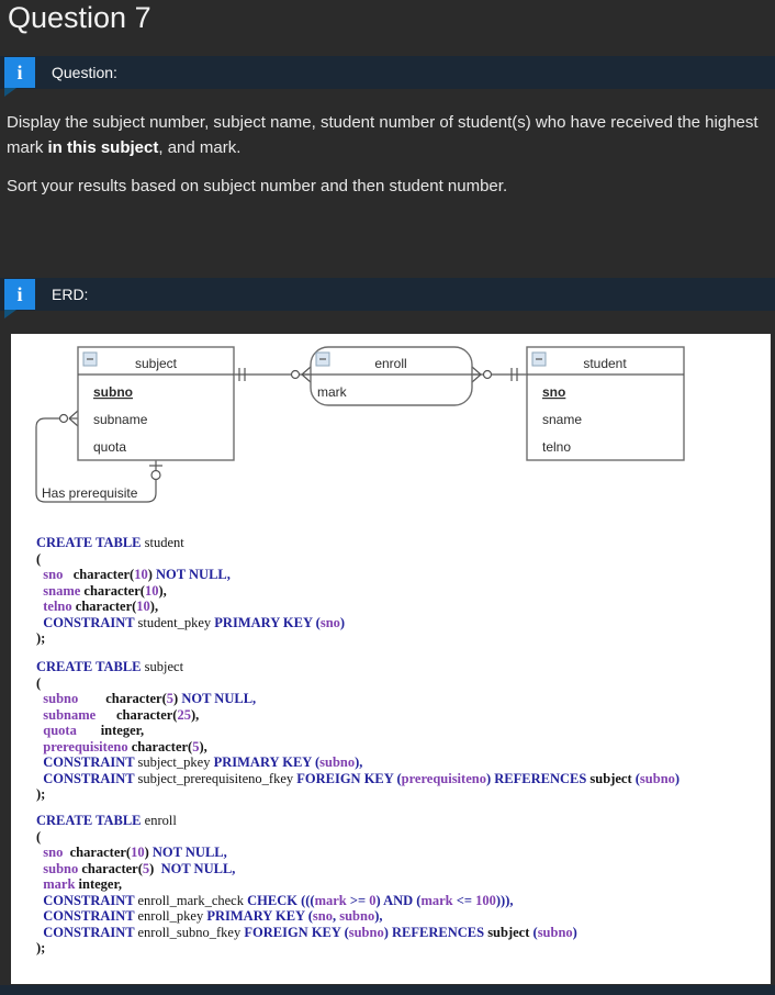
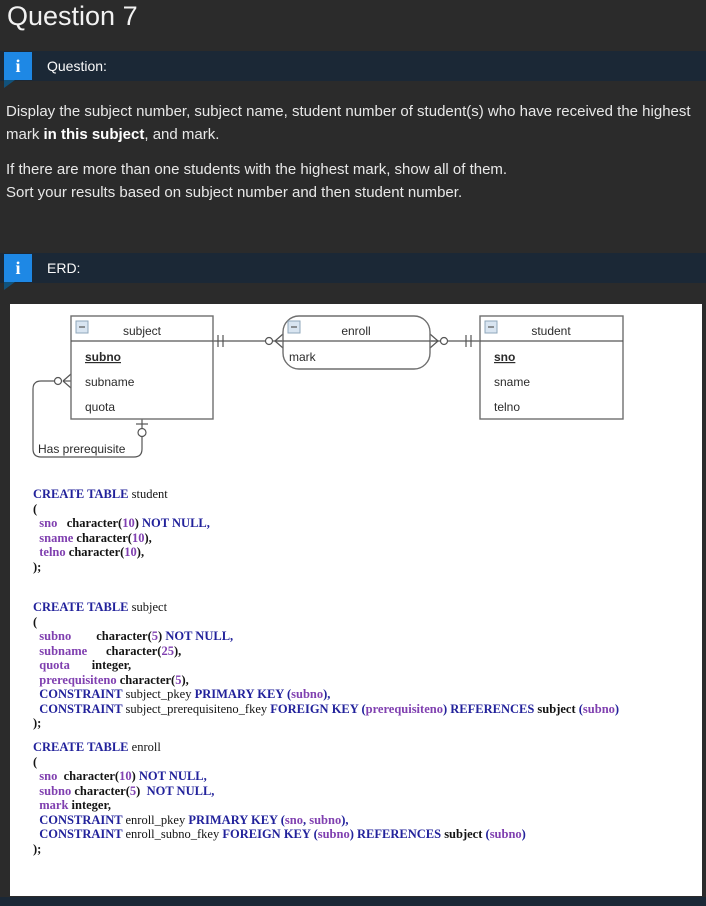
  Question 7
  Question:
  i
  Display the subject number, subject name, student number of student(s) who have received the highest mark in this subject, and mark.
+ If there are more than one students with the highest mark, show all of them.
  Sort your results based on subject number and then student number.
  ERD:
  i
  Has prerequisite
  subject
  subno
  subname
  quota
  enroll
  mark
  student
  sno
  sname
  telno
  CREATE TABLE student
  (
  sno character(10) NOT NULL,
  sname character(10),
  telno character(10),
- CONSTRAINT student_pkey PRIMARY KEY (sno)
  );
  CREATE TABLE subject
  (
  subno character(5) NOT NULL,
  subname character(25),
  quota integer,
  prerequisiteno character(5),
  CONSTRAINT subject_pkey PRIMARY KEY (subno),
  CONSTRAINT subject_prerequisiteno_fkey FOREIGN KEY (prerequisiteno) REFERENCES subject (subno)
  );
  CREATE TABLE enroll
  (
  sno character(10) NOT NULL,
  subno character(5) NOT NULL,
  mark integer,
- CONSTRAINT enroll_mark_check CHECK (((mark >= 0) AND (mark <= 100))),
  CONSTRAINT enroll_pkey PRIMARY KEY (sno, subno),
  CONSTRAINT enroll_subno_fkey FOREIGN KEY (subno) REFERENCES subject (subno)
  );
